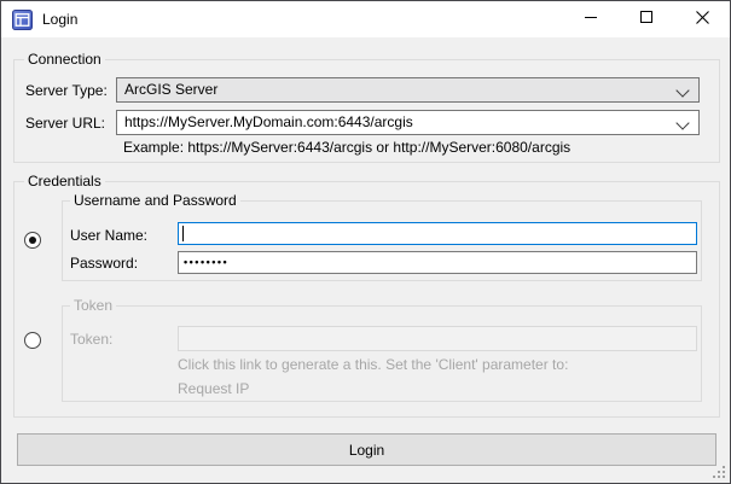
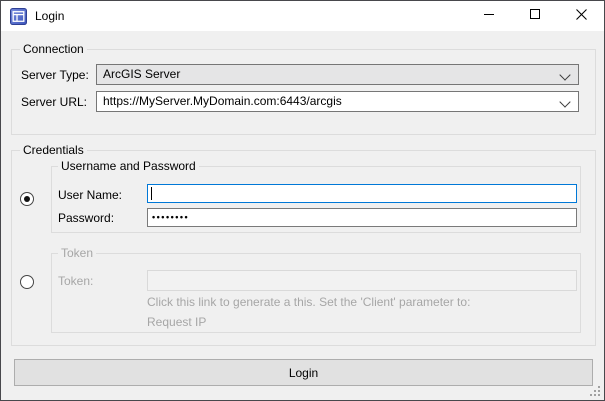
  Login
  Connection
  Server Type:
  ArcGIS Server
  Server URL:
  https://MyServer.MyDomain.com:6443/arcgis
- Example: https://MyServer:6443/arcgis or http://MyServer:6080/arcgis
  Credentials
  Username and Password
  User Name:
  Password:
  ••••••••
  Token
  Token:
  Click this link to generate a this. Set the 'Client' parameter to:
  Request IP
  Login
